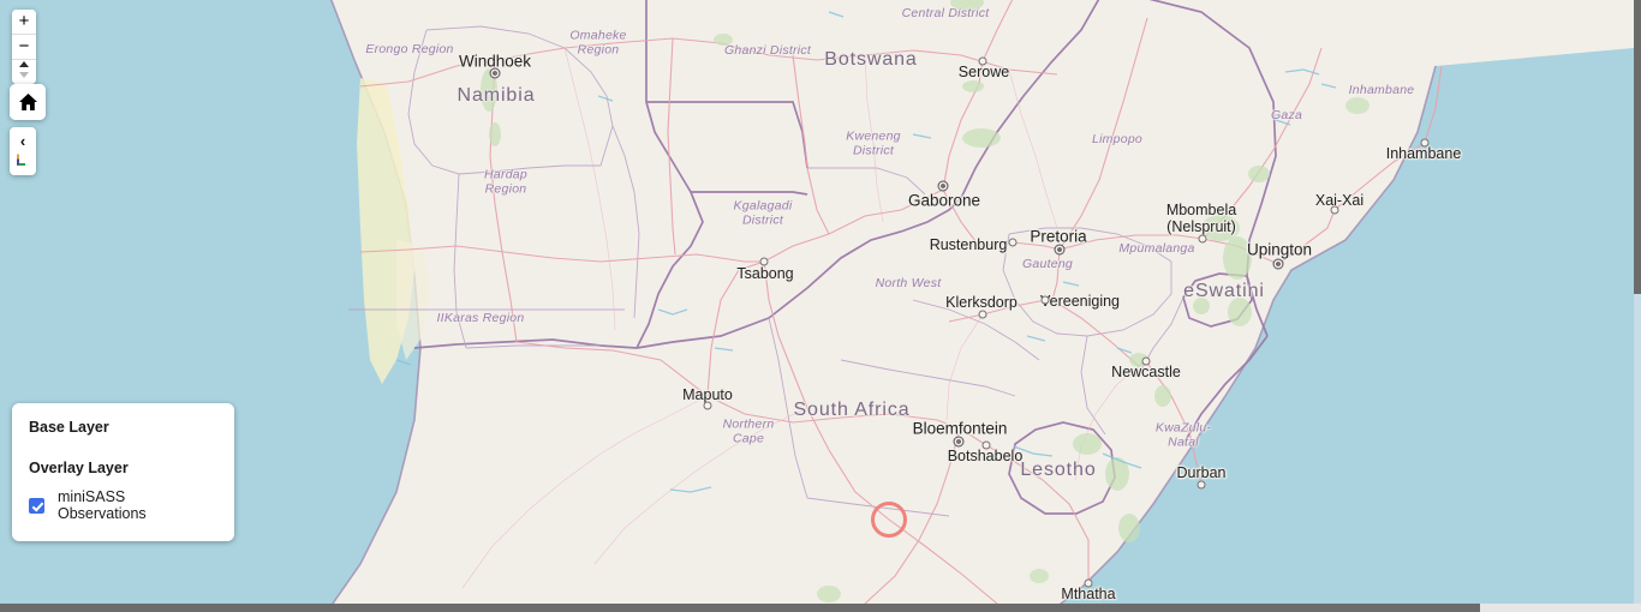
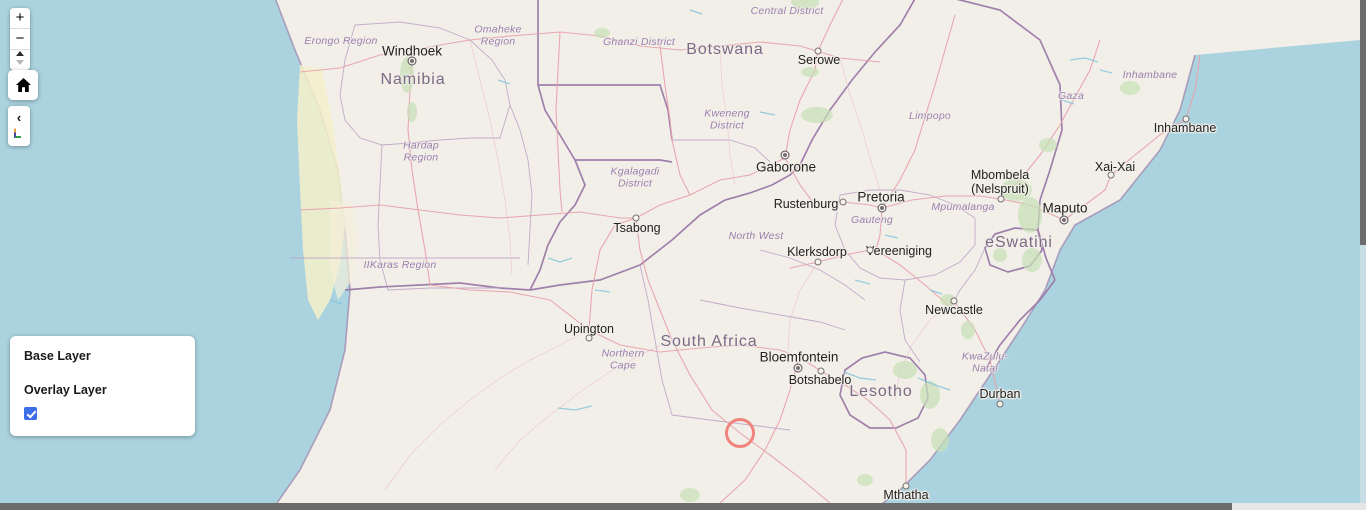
  Namibia
  Botswana
  South Africa
  Lesotho
  eSwatini
  Erongo Region
  Omaheke
  Region
  Ghanzi District
  Central District
  Kweneng
  District
  Hardap
  Region
  Kgalagadi
  District
  IIKaras Region
  North West
  Gauteng
  Limpopo
  Mpumalanga
  Gaza
  Inhambane
  Northern
  Cape
  KwaZulu-
  Natal
  Windhoek
  Serowe
  Gaborone
  Rustenburg
  Pretoria
  Klerksdorp
  ereeniging
  Mbombela
  (Nelspruit)
- Upington
+ Maputo
  Xai-Xai
  Inhambane
  Tsabong
- Maputo
+ Upington
  Bloemfontein
  Botshabelo
  Newcastle
  Durban
  Mthatha
  +
  −
  ‹
  Base Layer
  Overlay Layer
- miniSASS Observations
